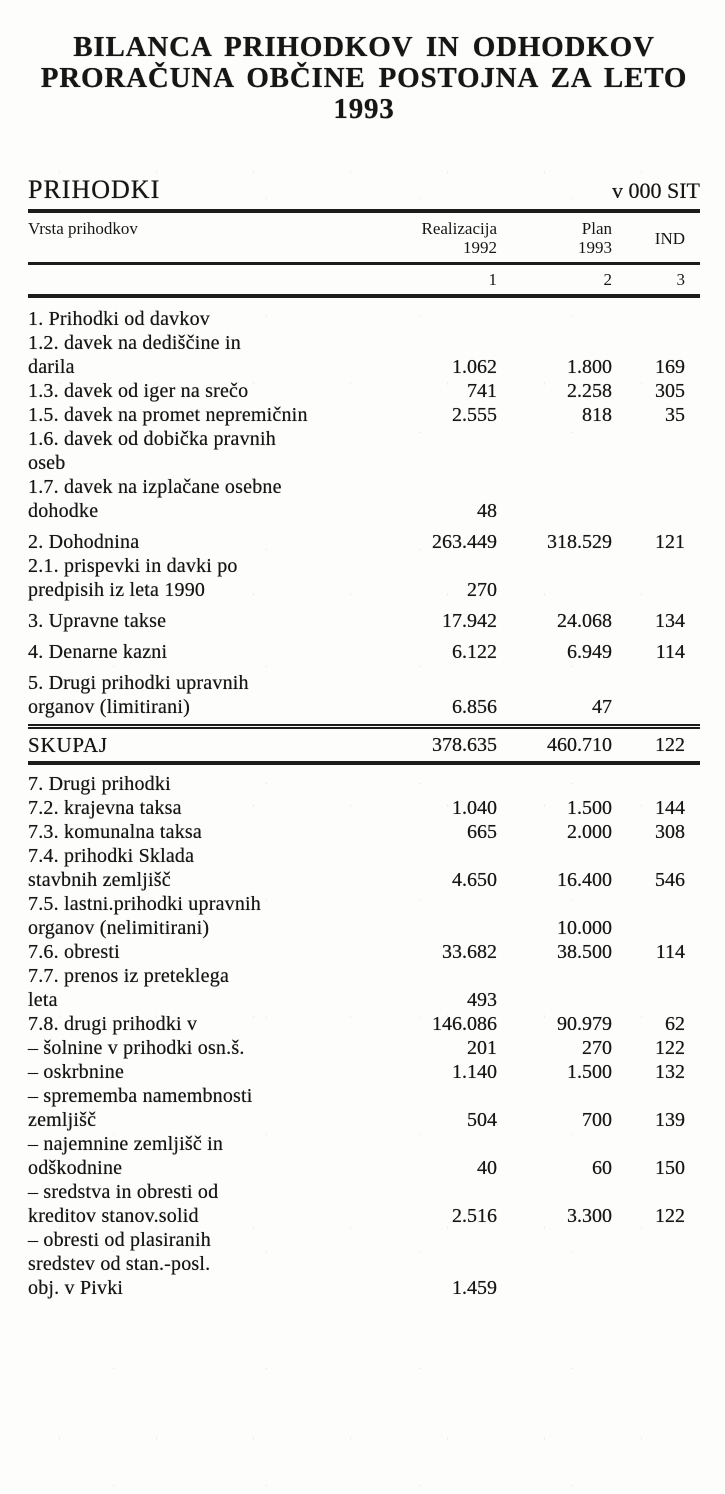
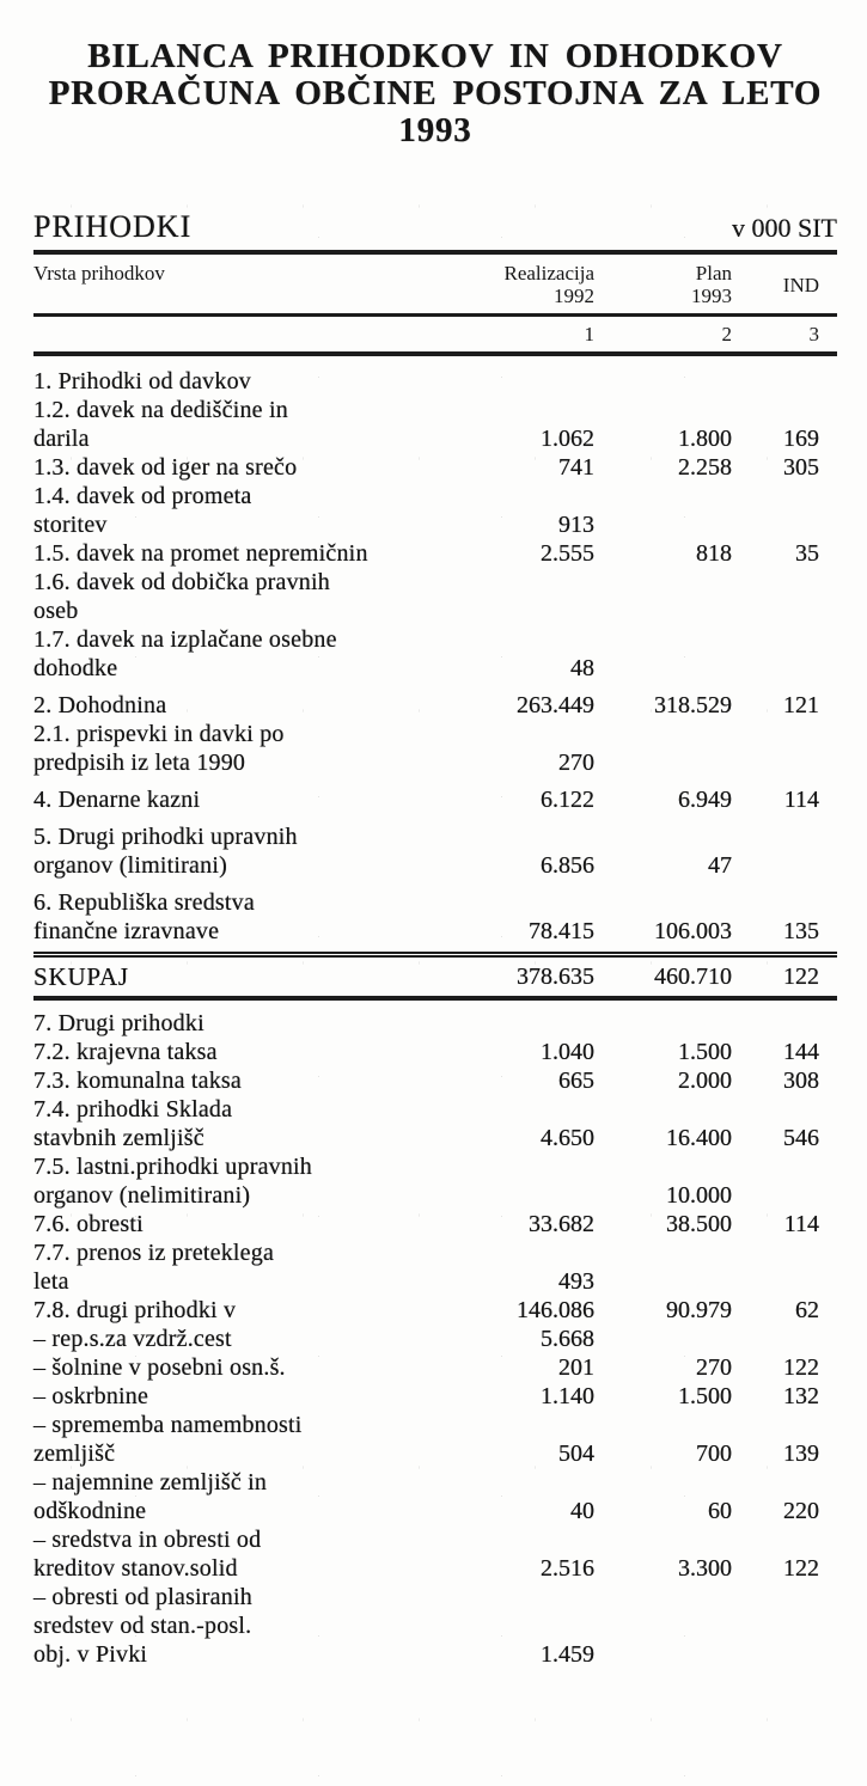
  BILANCA PRIHODKOV IN ODHODKOV
  PRORAČUNA OBČINE POSTOJNA ZA LETO 1993
  PRIHODKI
  v 000 SIT
  Vrsta prihodkov
  Realizacija
  1992
  Plan
  1993
  IND
  1
  2
  3
  1. Prihodki od davkov
  1.2. davek na dediščine in
  darila
  1.062
  1.800
  169
  1.3. davek od iger na srečo
  741
  2.258
  305
+ 1.4. davek od prometa
+ storitev
+ 913
  1.5. davek na promet nepremičnin
  2.555
  818
  35
  1.6. davek od dobička pravnih
  oseb
  1.7. davek na izplačane osebne
  dohodke
  48
  2. Dohodnina
  263.449
  318.529
  121
  2.1. prispevki in davki po
  predpisih iz leta 1990
  270
- 3. Upravne takse
- 17.942
- 24.068
- 134
  4. Denarne kazni
  6.122
  6.949
  114
  5. Drugi prihodki upravnih
  organov (limitirani)
  6.856
  47
+ 6. Republiška sredstva
+ finančne izravnave
+ 78.415
+ 106.003
+ 135
  SKUPAJ
  378.635
  460.710
  122
  7. Drugi prihodki
  7.2. krajevna taksa
  1.040
  1.500
  144
  7.3. komunalna taksa
  665
  2.000
  308
  7.4. prihodki Sklada
  stavbnih zemljišč
  4.650
  16.400
  546
  7.5. lastni.prihodki upravnih
  organov (nelimitirani)
  10.000
  7.6. obresti
  33.682
  38.500
  114
  7.7. prenos iz preteklega
  leta
  493
  7.8. drugi prihodki v
  146.086
  90.979
  62
+ – rep.s.za vzdrž.cest
+ 5.668
- – šolnine v prihodki osn.š.
+ – šolnine v posebni osn.š.
  201
  270
  122
  – oskrbnine
  1.140
  1.500
  132
  – sprememba namembnosti
  zemljišč
  504
  700
  139
  – najemnine zemljišč in
  odškodnine
  40
  60
- 150
+ 220
  – sredstva in obresti od
  kreditov stanov.solid
  2.516
  3.300
  122
  – obresti od plasiranih
  sredstev od stan.-posl.
  obj. v Pivki
  1.459
